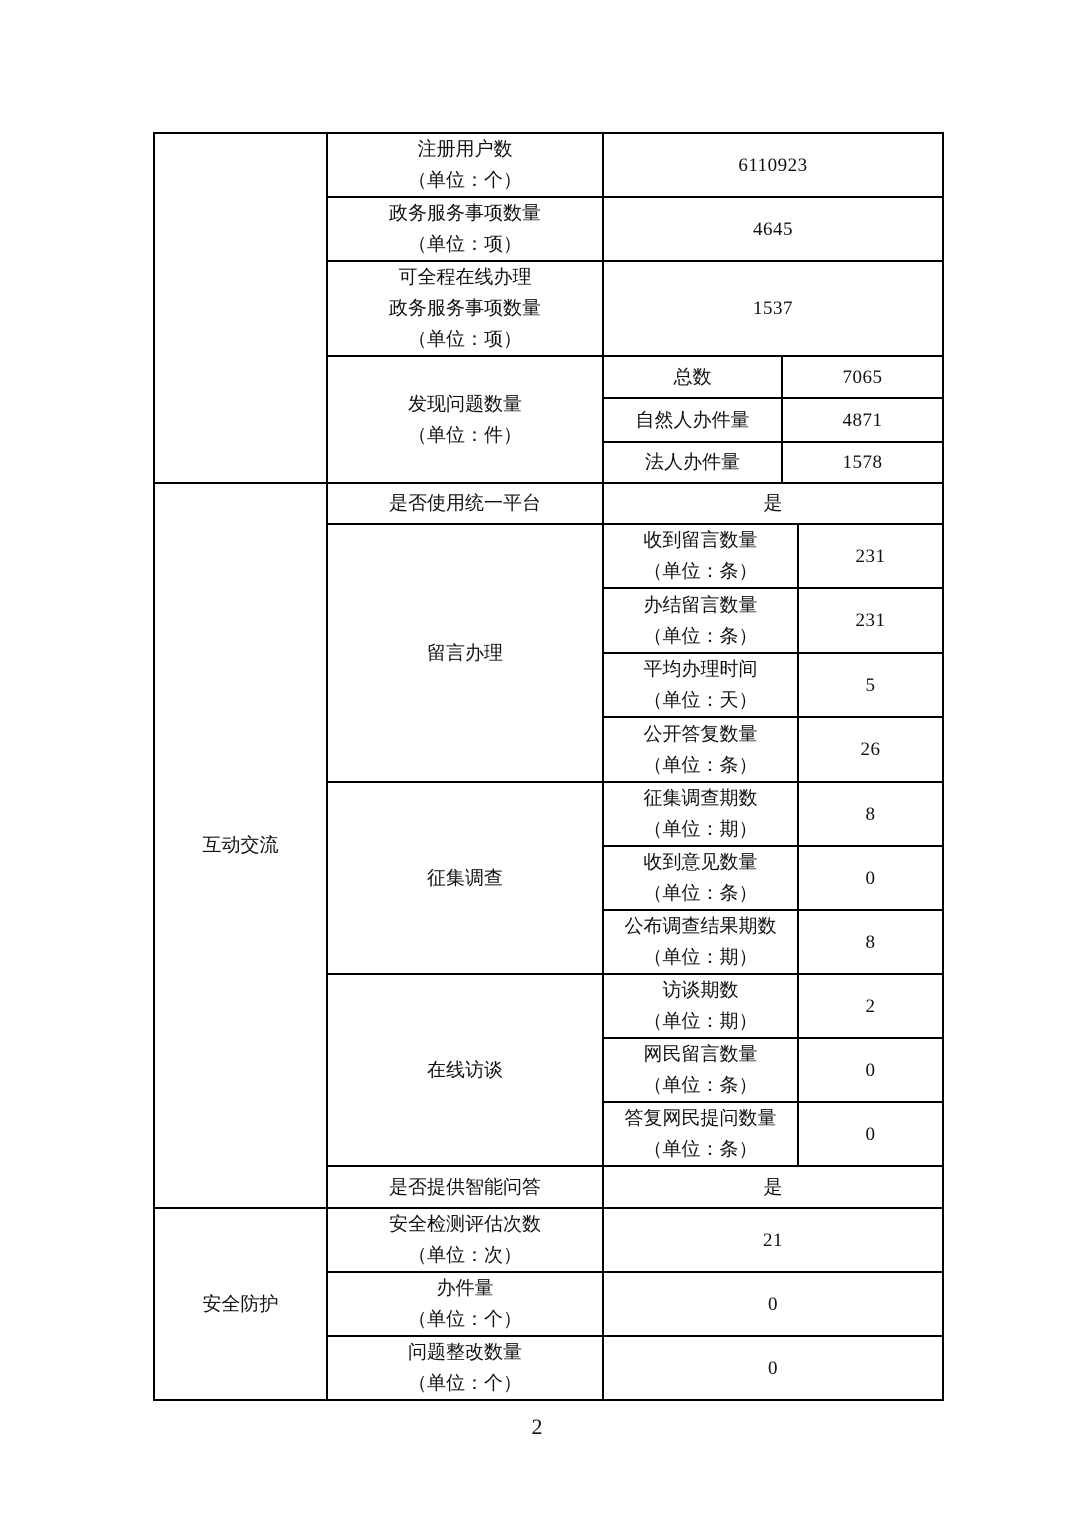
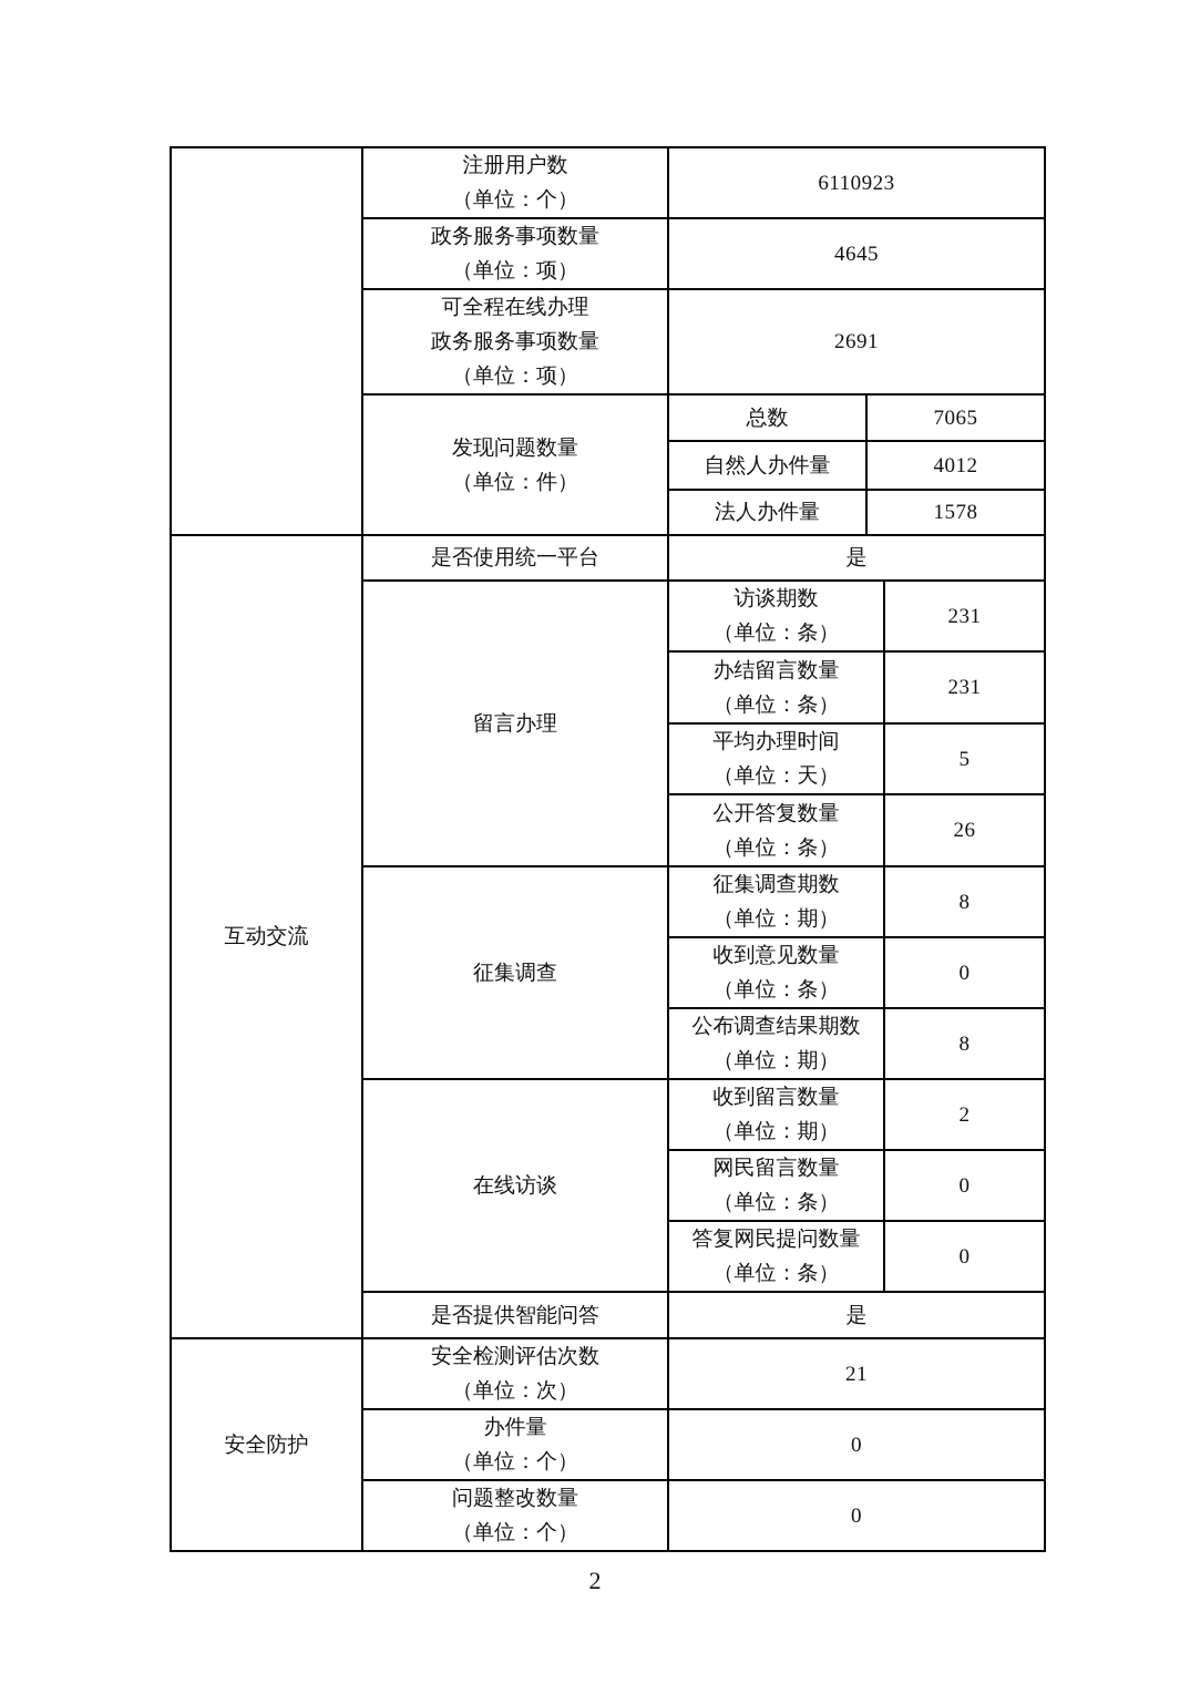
  	注册用户数 （单位：个）	6110923
  政务服务事项数量 （单位：项）	4645
- 可全程在线办理 政务服务事项数量 （单位：项）	1537
+ 可全程在线办理 政务服务事项数量 （单位：项）	2691
  发现问题数量 （单位：件）	总数	7065
- 自然人办件量	4871
+ 自然人办件量	4012
  法人办件量	1578
  互动交流	是否使用统一平台	是
- 留言办理	收到留言数量 （单位：条）	231
+ 留言办理	访谈期数 （单位：条）	231
  办结留言数量 （单位：条）	231
  平均办理时间 （单位：天）	5
  公开答复数量 （单位：条）	26
  征集调查	征集调查期数 （单位：期）	8
  收到意见数量 （单位：条）	0
  公布调查结果期数 （单位：期）	8
- 在线访谈	访谈期数 （单位：期）	2
+ 在线访谈	收到留言数量 （单位：期）	2
  网民留言数量 （单位：条）	0
  答复网民提问数量 （单位：条）	0
  是否提供智能问答	是
  安全防护	安全检测评估次数 （单位：次）	21
  办件量 （单位：个）	0
  问题整改数量 （单位：个）	0
  2
